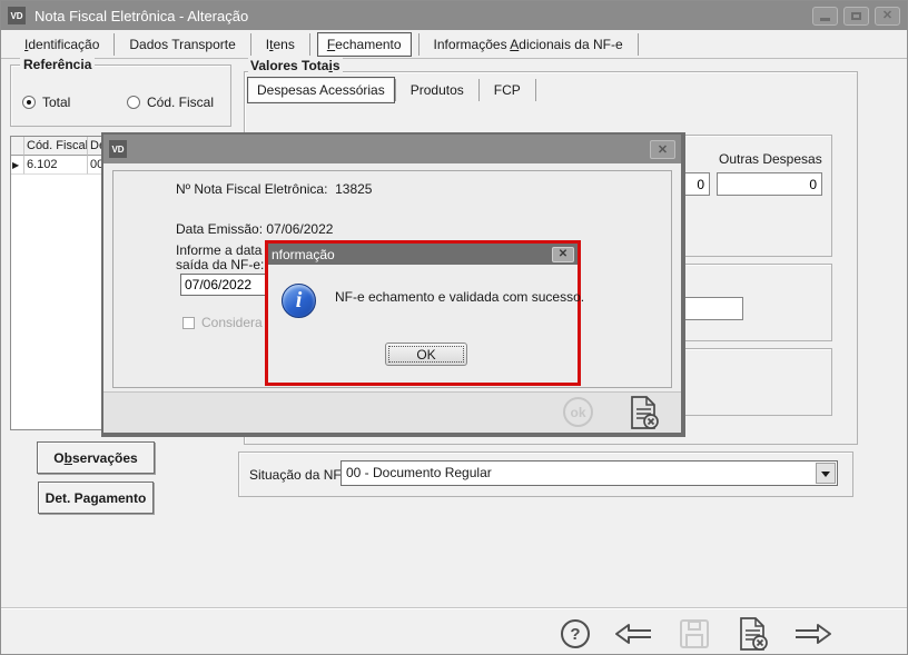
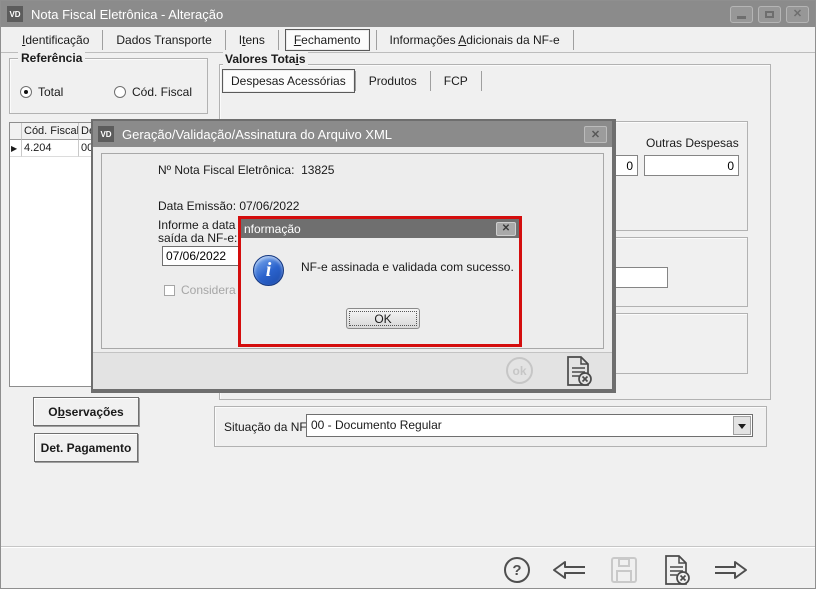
  VD
  Nota Fiscal Eletrônica - Alteração
  ✕
  Identificação
  Dados Transporte
  Itens
  Fechamento
  Informações Adicionais da NF-e
  Referência
  Total
  Cód. Fiscal
  Valores Totais
  Despesas Acessórias
  Produtos
  FCP
  0
  Outras Despesas
  0
  Cód. Fiscal
  ▶
- 6.102
+ 4.204
  VD
+ Geração/Validação/Assinatura do Arquivo XML
  ✕
  Nº Nota Fiscal Eletrônica: 13825
  Data Emissão: 07/06/2022
  Informe a data
  saída da NF-e:
  07/06/2022
  Considera
  ok
  nformação
  ✕
- NF-e echamento e validada com sucesso.
+ NF-e assinada e validada com sucesso.
  OK
  O
  b
  servações
  Det. Pagamento
  Situação da NF
  00 - Documento Regular
  ?
